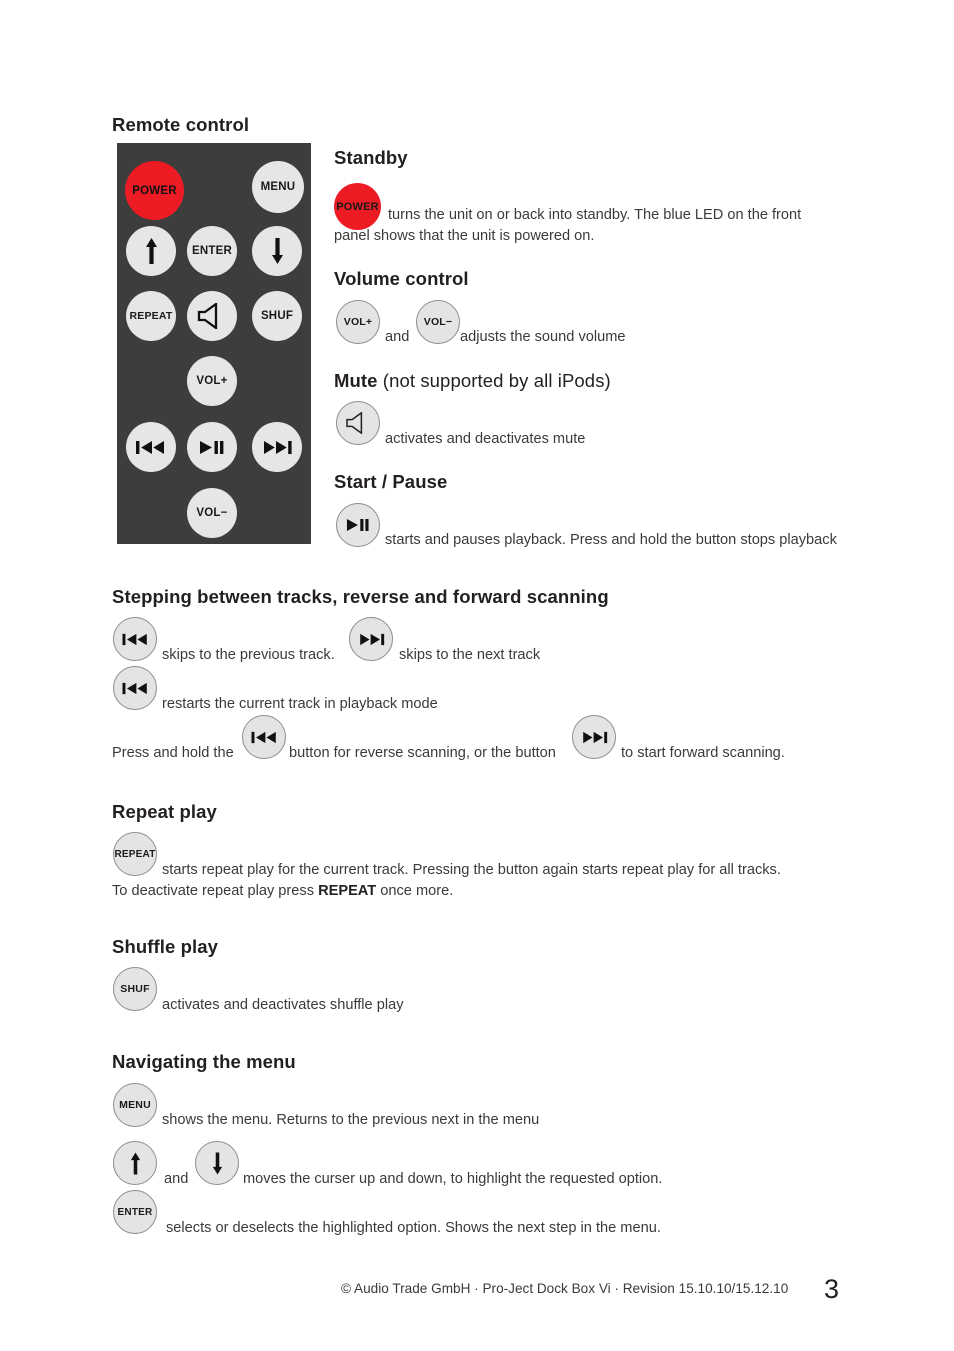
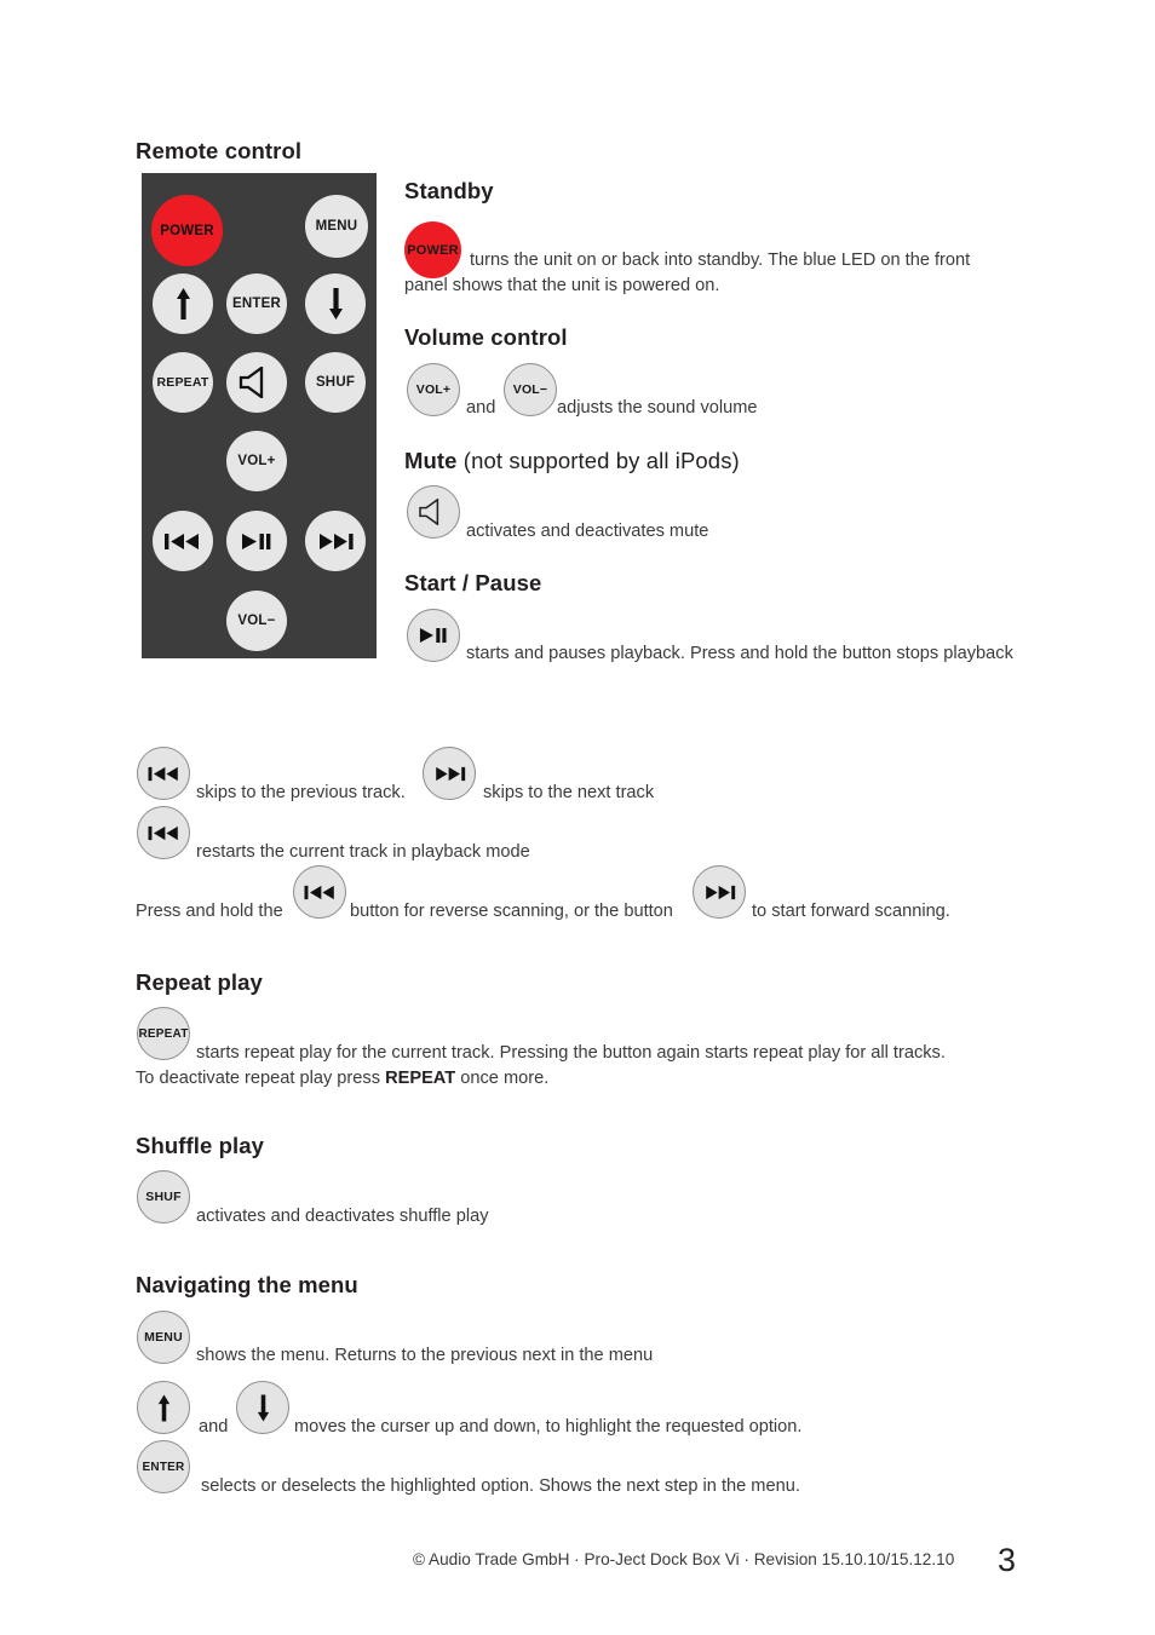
  Remote control
  POWER
  MENU
  ENTER
  REPEAT
  SHUF
  VOL+
  VOL−
  Standby
  POWER
  turns the unit on or back into standby. The blue LED on the front
  panel shows that the unit is powered on.
  Volume control
  VOL+
  and
  VOL−
  adjusts the sound volume
  Mute (not supported by all iPods)
  activates and deactivates mute
  Start / Pause
  starts and pauses playback. Press and hold the button stops playback
- Stepping between tracks, reverse and forward scanning
  skips to the previous track.
  skips to the next track
  restarts the current track in playback mode
  Press and hold the
  button for reverse scanning, or the button
  to start forward scanning.
  Repeat play
  REPEAT
  starts repeat play for the current track. Pressing the button again starts repeat play for all tracks.
  To deactivate repeat play press REPEAT once more.
  Shuffle play
  SHUF
  activates and deactivates shuffle play
  Navigating the menu
  MENU
  shows the menu. Returns to the previous next in the menu
  and
  moves the curser up and down, to highlight the requested option.
  ENTER
  selects or deselects the highlighted option. Shows the next step in the menu.
  © Audio Trade GmbH · Pro-Ject Dock Box Vi · Revision 15.10.10/15.12.10
  3
